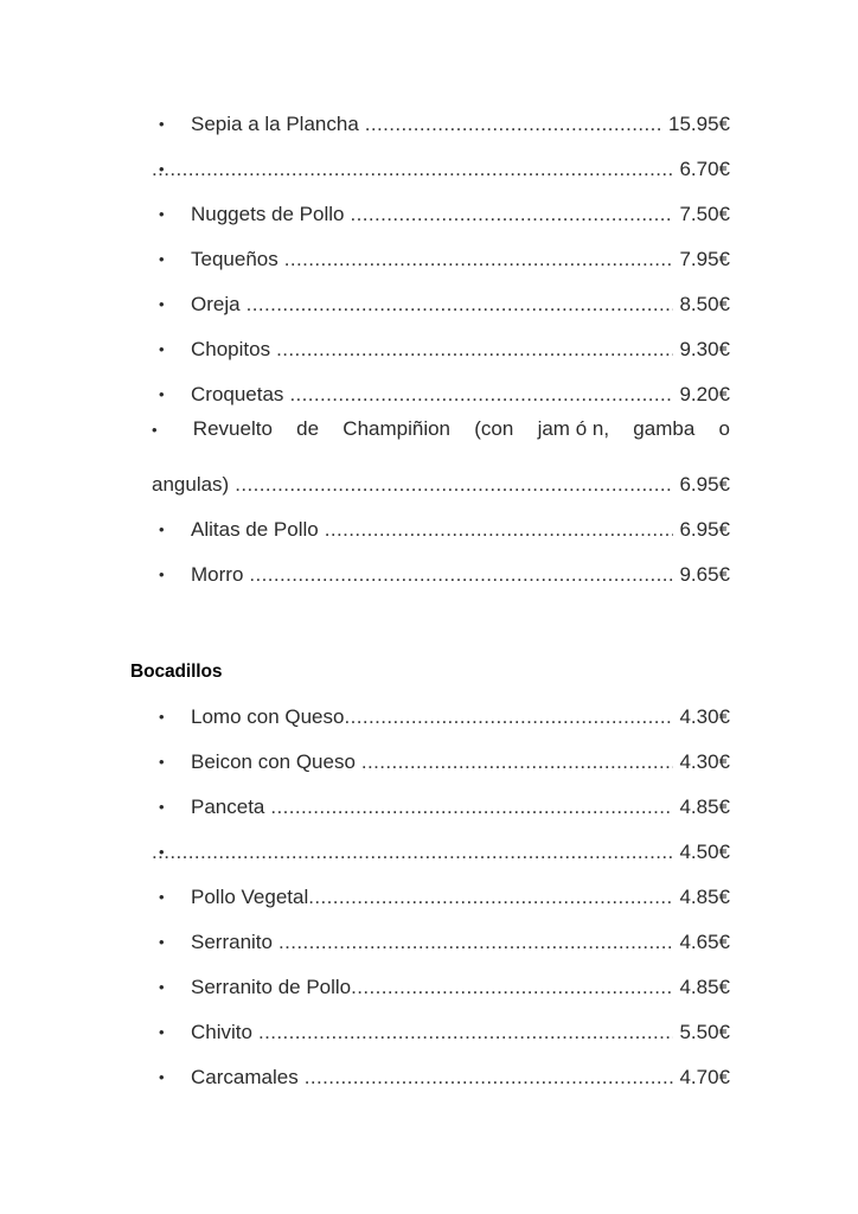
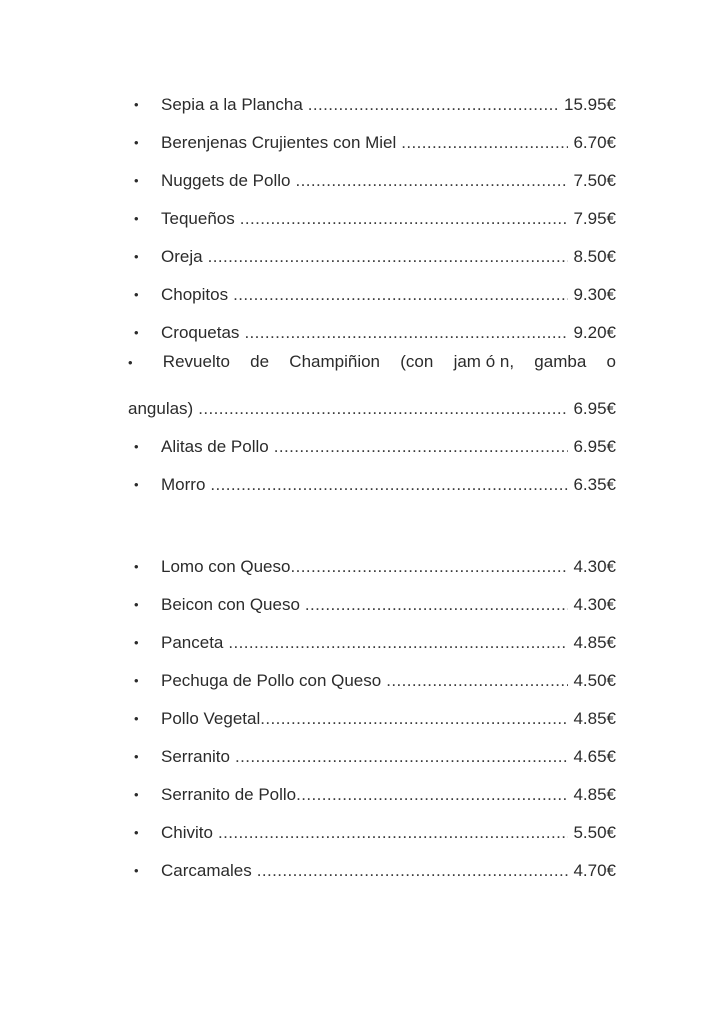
  •
  Sepia a la Plancha
  15.95€
  •
+ Berenjenas Crujientes con Miel
  6.70€
  •
  Nuggets de Pollo
  7.50€
  •
  Tequeños
  7.95€
  •
  Oreja
  8.50€
  •
  Chopitos
  9.30€
  •
  Croquetas
  9.20€
  •
  Revuelto
  de
  Champiñion
  (con
  jam ó n,
  gamba
  o
  angulas)
  6.95€
  •
  Alitas de Pollo
  6.95€
  •
  Morro
- 9.65€
+ 6.35€
- Bocadillos
  •
  Lomo con Queso
  4.30€
  •
  Beicon con Queso
  4.30€
  •
  Panceta
  4.85€
  •
+ Pechuga de Pollo con Queso
  4.50€
  •
  Pollo Vegetal
  4.85€
  •
  Serranito
  4.65€
  •
  Serranito de Pollo
  4.85€
  •
  Chivito
  5.50€
  •
  Carcamales
  4.70€
